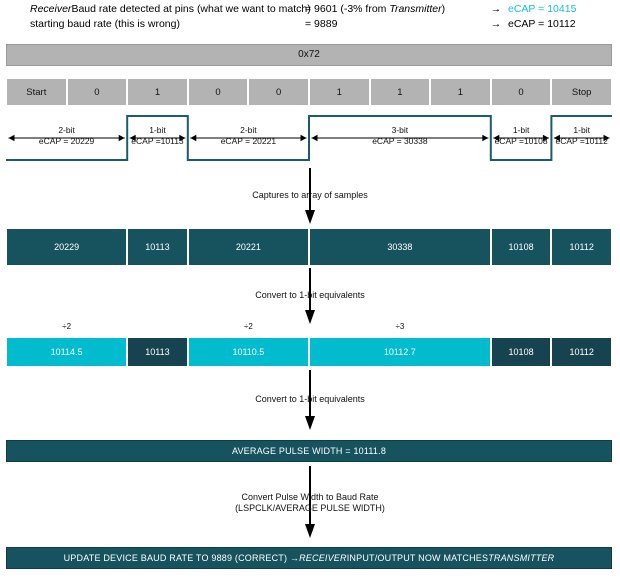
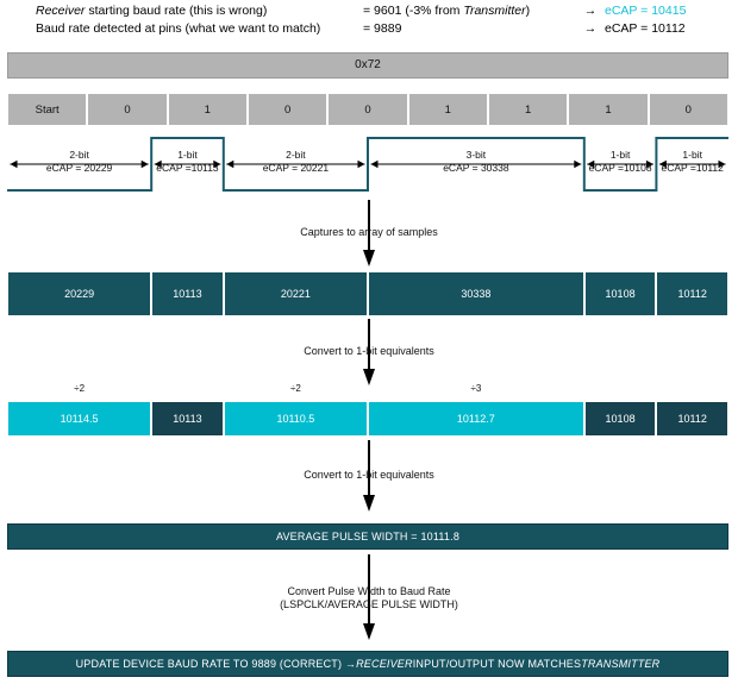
- ReceiverBaud rate detected at pins (what we want to match)
+ Receiver starting baud rate (this is wrong)
  = 9601 (-3% from Transmitter)
  →
  eCAP = 10415
- starting baud rate (this is wrong)
+ Baud rate detected at pins (what we want to match)
  = 9889
  →
  eCAP = 10112
  0x72
  Start
  0
  1
  0
  0
  1
  1
  1
  0
- Stop
  2-bit
  eCAP = 20229
  1-bit
  eCAP =10113
  2-bit
  eCAP = 20221
  3-bit
  eCAP = 30338
  1-bit
  eCAP =10108
  1-bit
  eCAP =10112
  Captures to array of samples
  20229
  10113
  20221
  30338
  10108
  10112
  Convert to 1-bit equivalents
  ÷2
  ÷2
  ÷3
  10114.5
  10113
  10110.5
  10112.7
  10108
  10112
  Convert to 1-bit equivalents
  AVERAGE PULSE WIDTH = 10111.8
  Convert Pulse Width to Baud Rate
  (LSPCLK/AVERAGE PULSE WIDTH)
  UPDATE DEVICE BAUD RATE TO 9889 (CORRECT) →
  RECEIVER
  INPUT/OUTPUT NOW MATCHES
  TRANSMITTER
